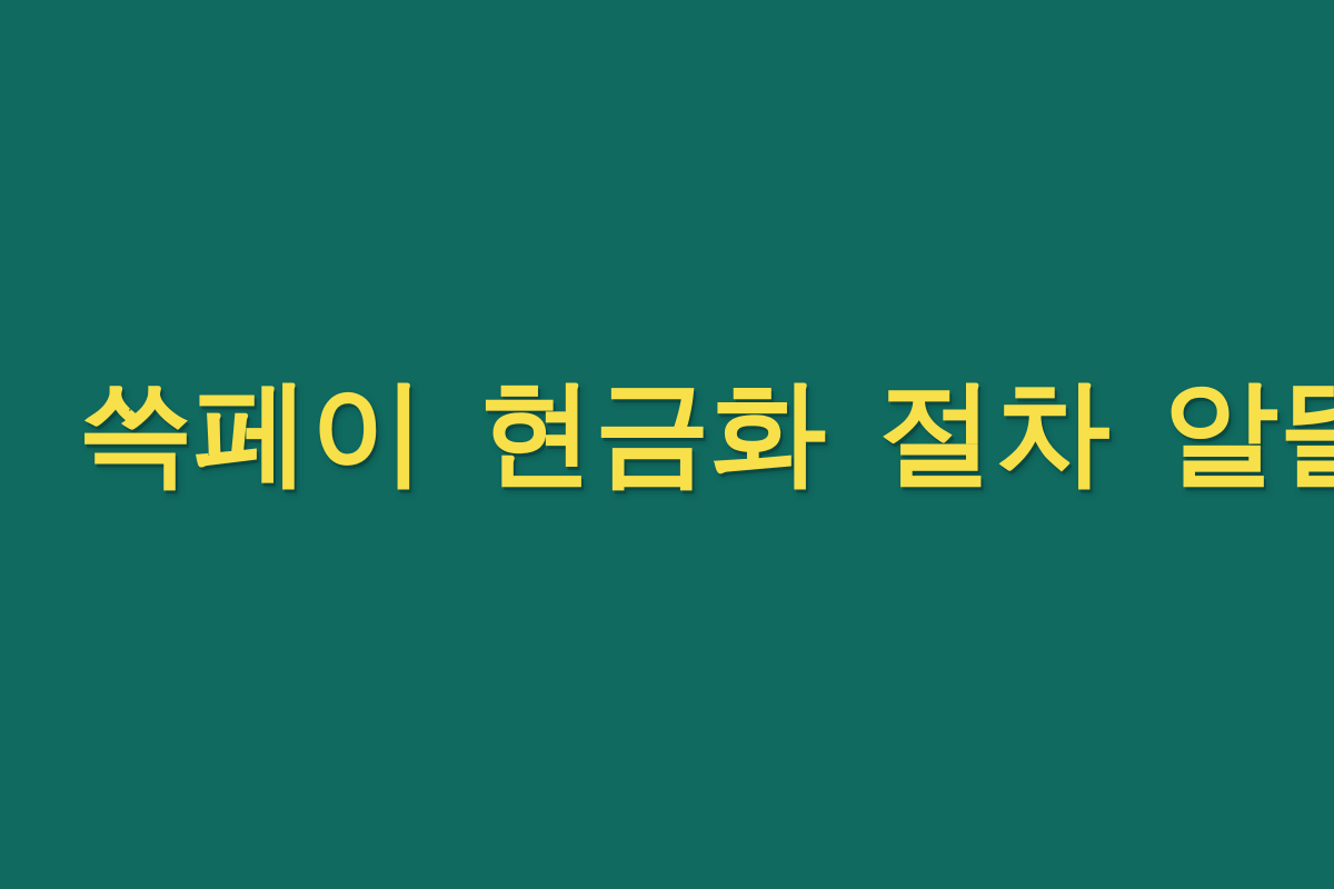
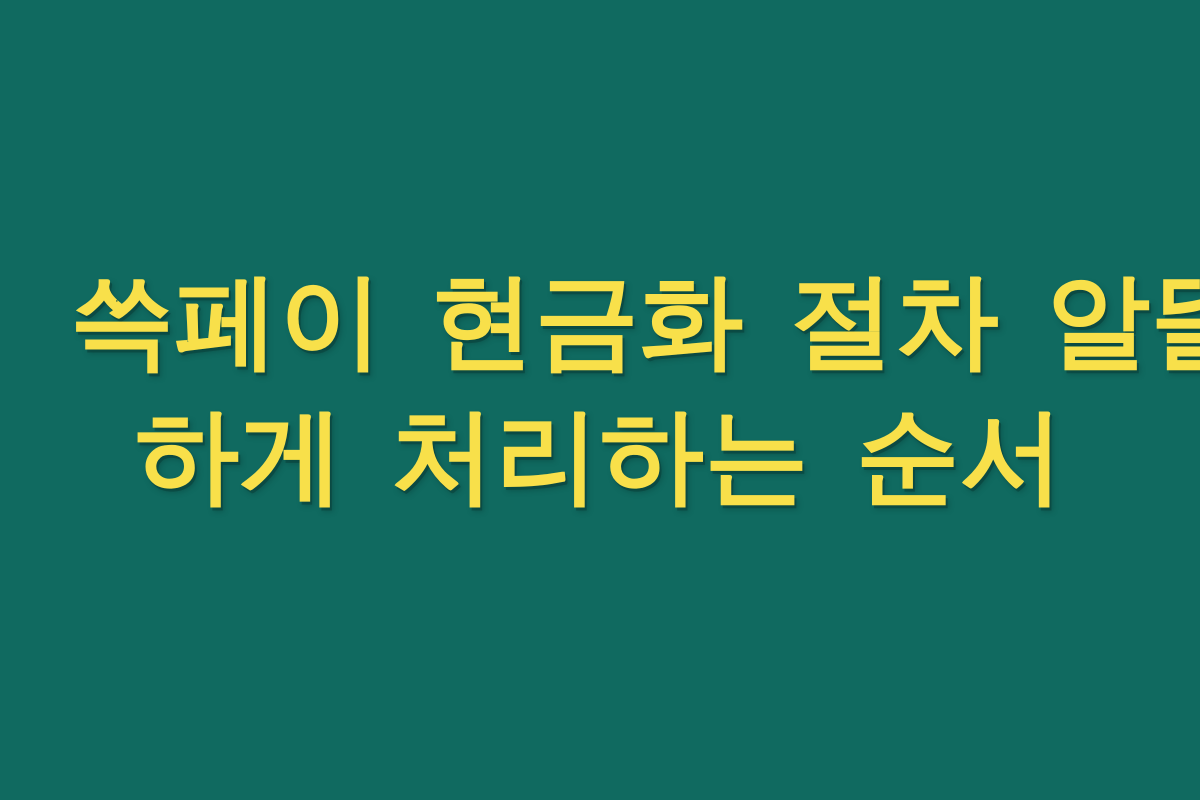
  쓱페이 현금화 절차 알
+ 하게 처리하는 순서
